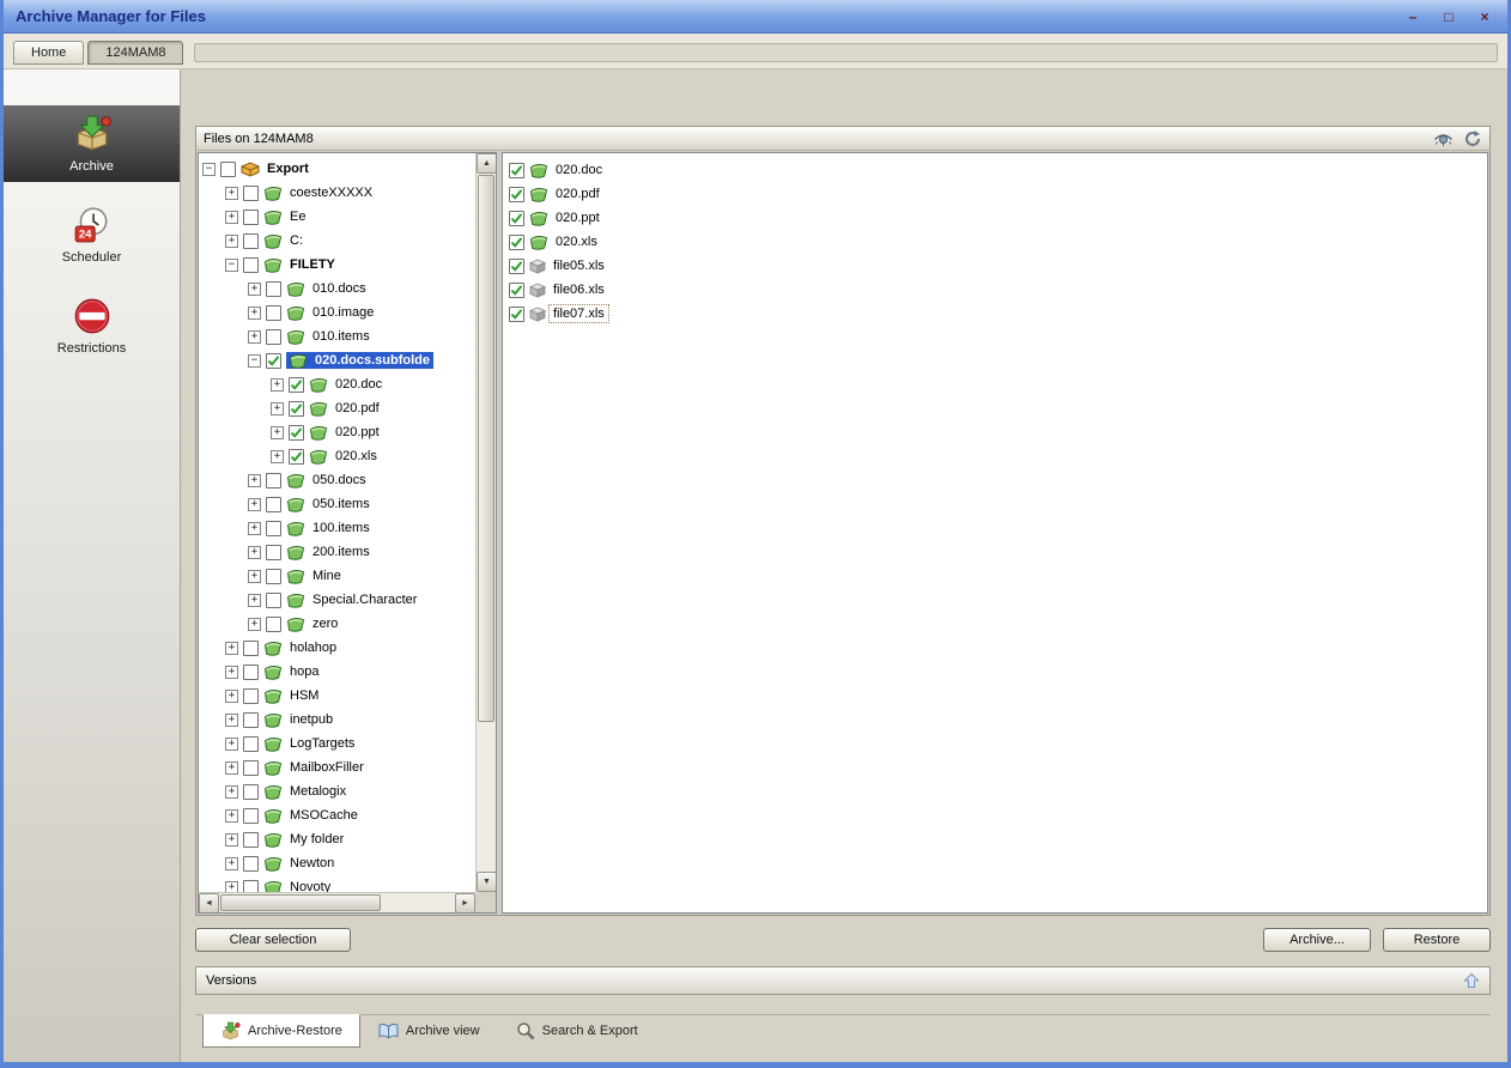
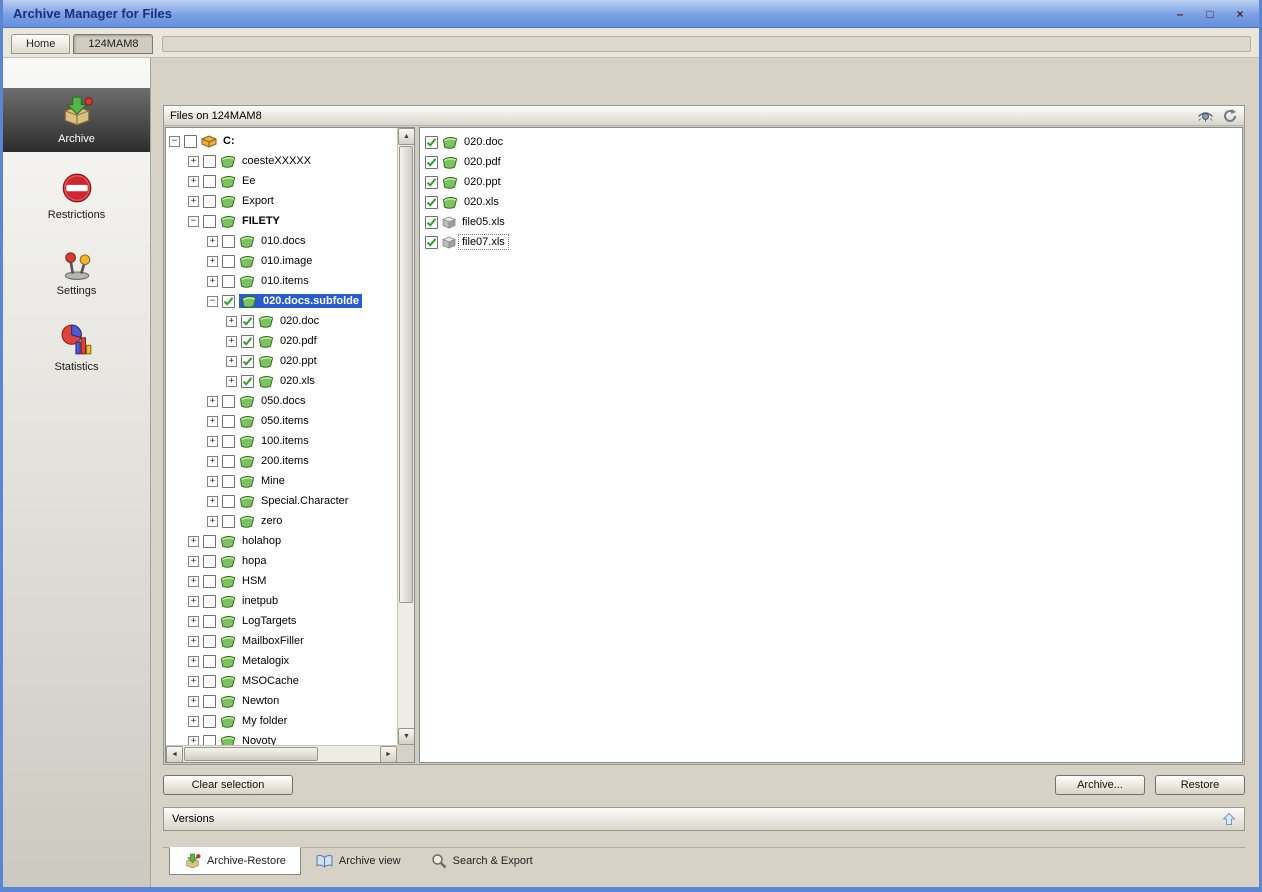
  Archive Manager for Files
  –
  □
  ×
  Home
  124MAM8
  Archive
- 24
- Scheduler
  Restrictions
+ Settings
+ Statistics
  Files on 124MAM8
  −
- Export
+ C:
  +
  coesteXXXXX
  +
  Ee
  +
- C:
+ Export
  −
  FILETY
  +
  010.docs
  +
  010.image
  +
  010.items
  −
  020.docs.subfolde
  +
  020.doc
  +
  020.pdf
  +
  020.ppt
  +
  020.xls
  +
  050.docs
  +
  050.items
  +
  100.items
  +
  200.items
  +
  Mine
  +
  Special.Character
  +
  zero
  +
  holahop
  +
  hopa
  +
  HSM
  +
  inetpub
  +
  LogTargets
  +
  MailboxFiller
  +
  Metalogix
  +
  MSOCache
  +
- My folder
+ Newton
  +
- Newton
+ My folder
  +
  Novoty
  020.doc
  020.pdf
  020.ppt
  020.xls
  file05.xls
- file06.xls
  file07.xls
  Clear selection
  Archive...
  Restore
  Versions
  Archive-Restore
  Archive view
  Search & Export
